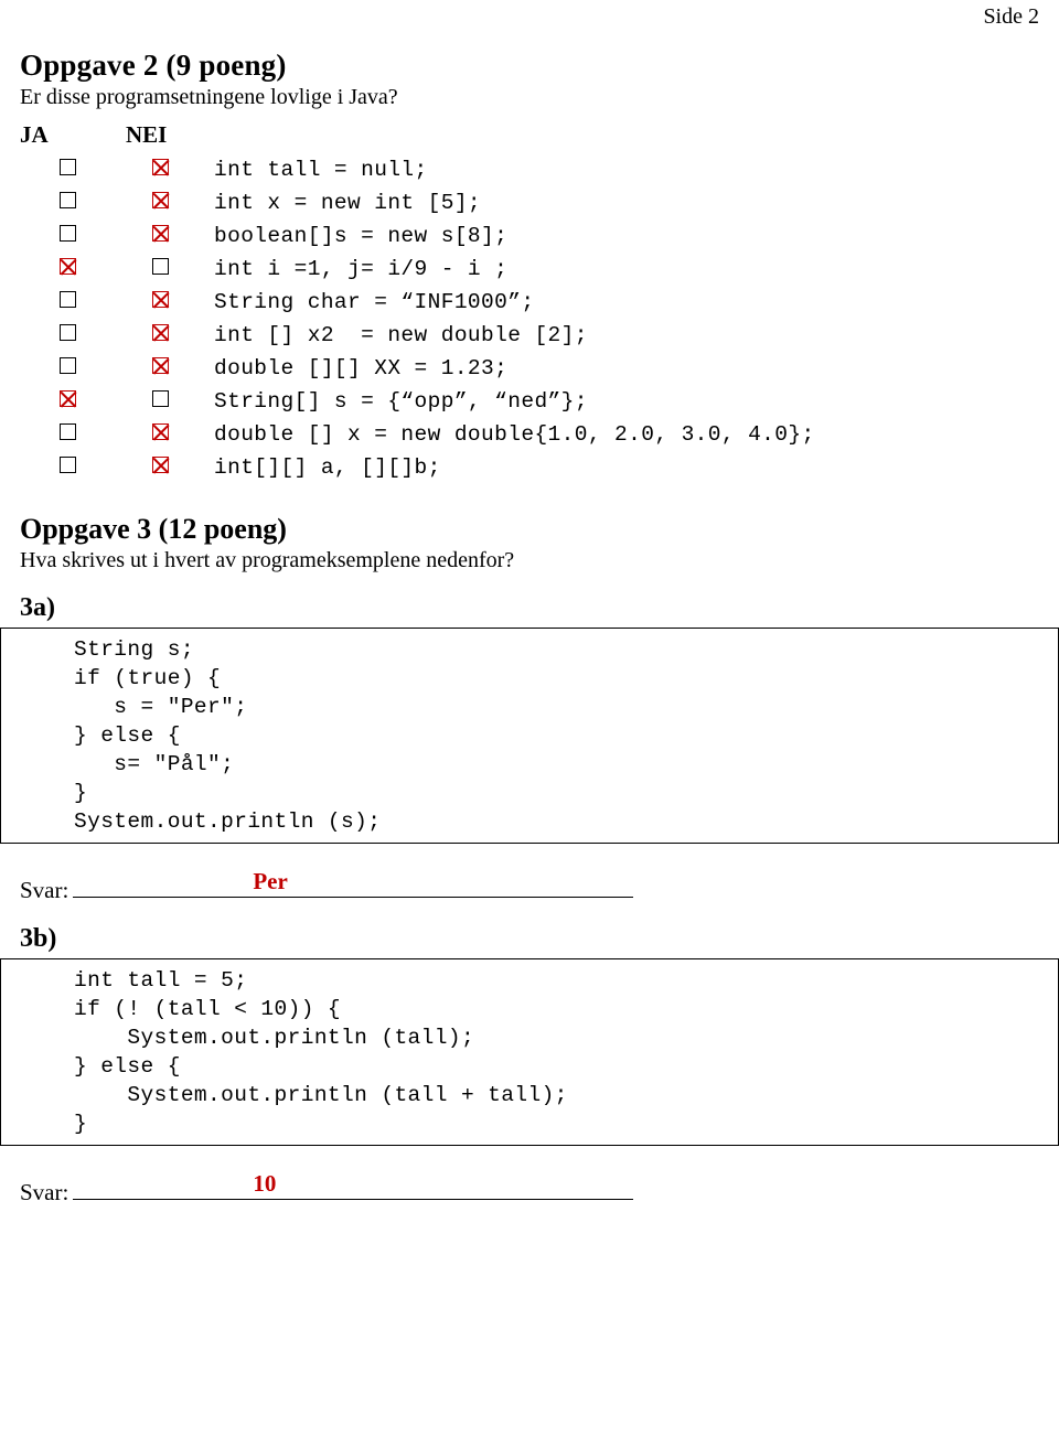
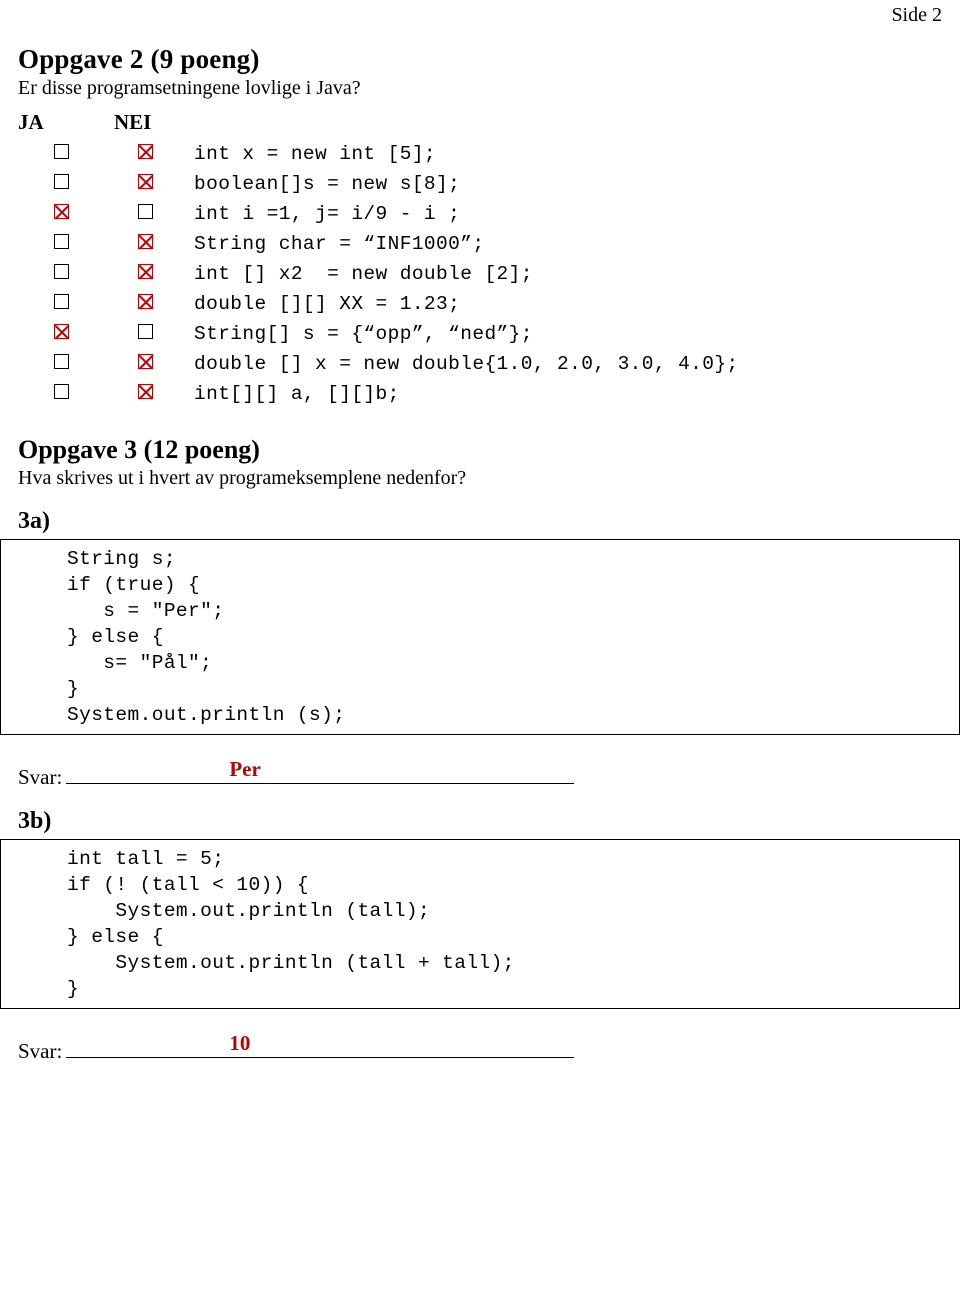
  Side 2
  Oppgave 2 (9 poeng)
  Er disse programsetningene lovlige i Java?
  JA	NEI
- 		int tall = null;
  		int x = new int [5];
  		boolean[]s = new s[8];
  		int i =1, j= i/9 - i ;
  		String char = “INF1000”;
  		int [] x2 = new double [2];
  		double [][] XX = 1.23;
  		String[] s = {“opp”, “ned”};
  		double [] x = new double{1.0, 2.0, 3.0, 4.0};
  		int[][] a, [][]b;
  Oppgave 3 (12 poeng)
  Hva skrives ut i hvert av programeksemplene nedenfor?
  3a)
  String s;
  if (true) {
  s = "Per";
  } else {
  s= "Pål";
  }
  System.out.println (s);
  Svar:
  Per
  3b)
  int tall = 5;
  if (! (tall < 10)) {
  System.out.println (tall);
  } else {
  System.out.println (tall + tall);
  }
  Svar:
  10
